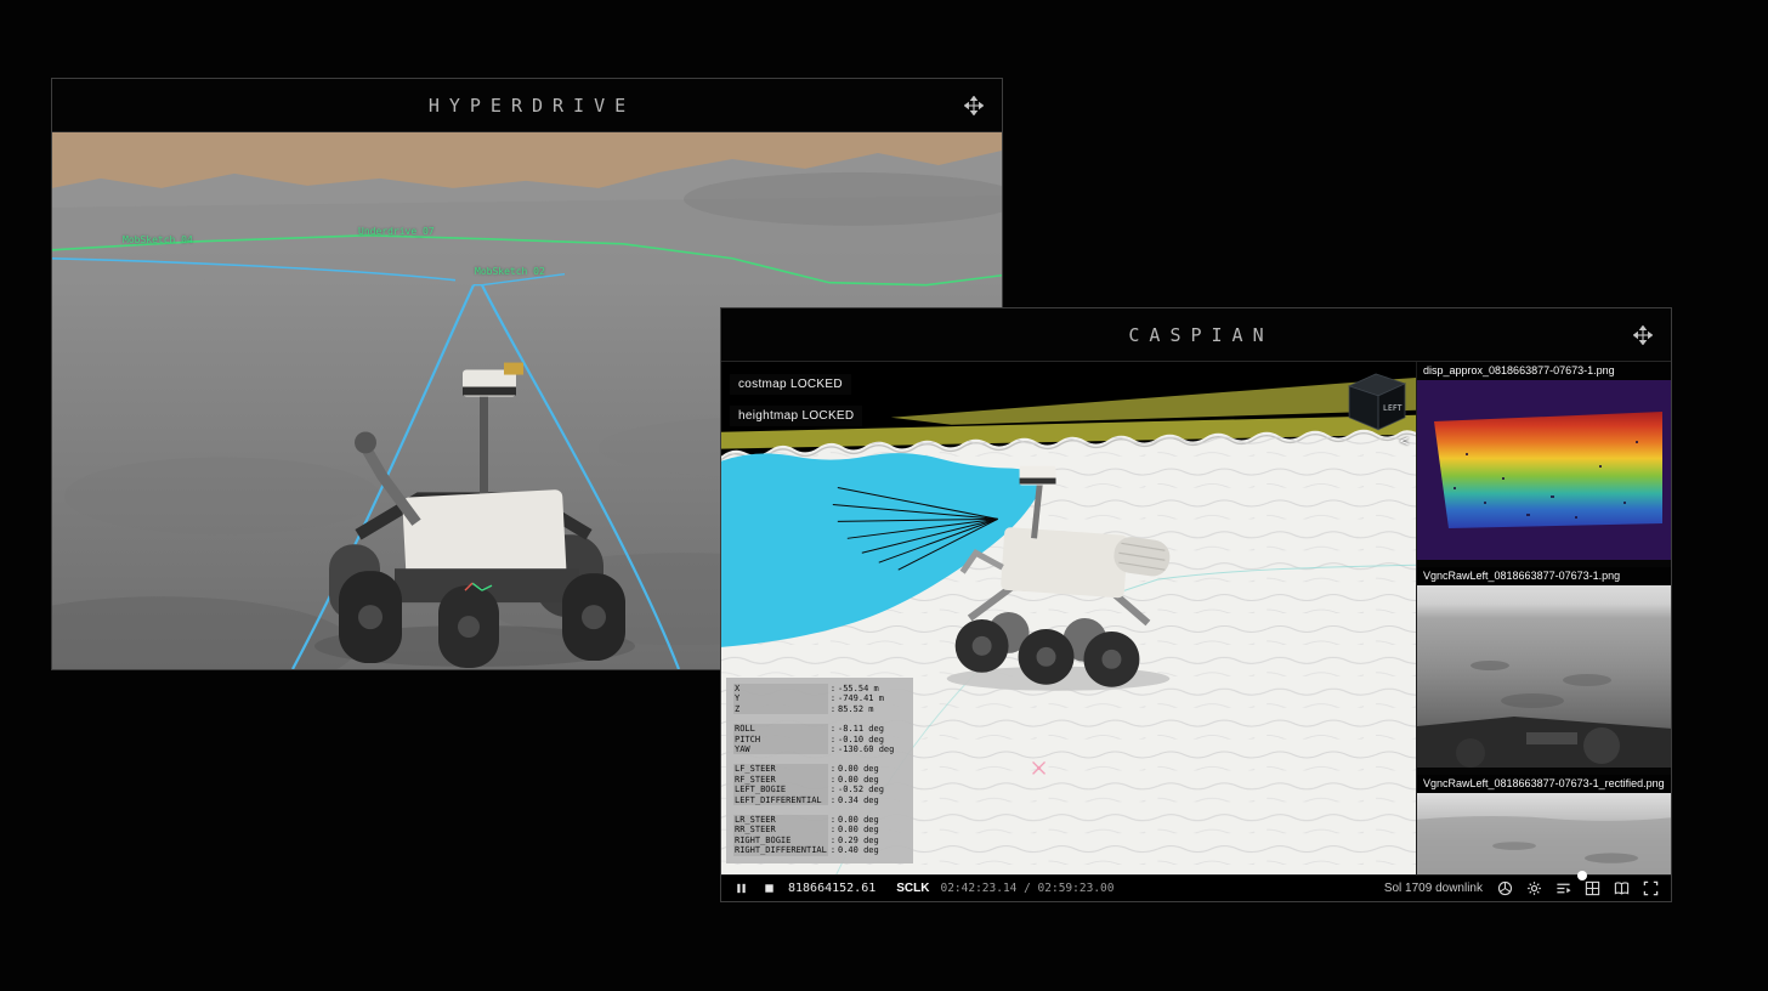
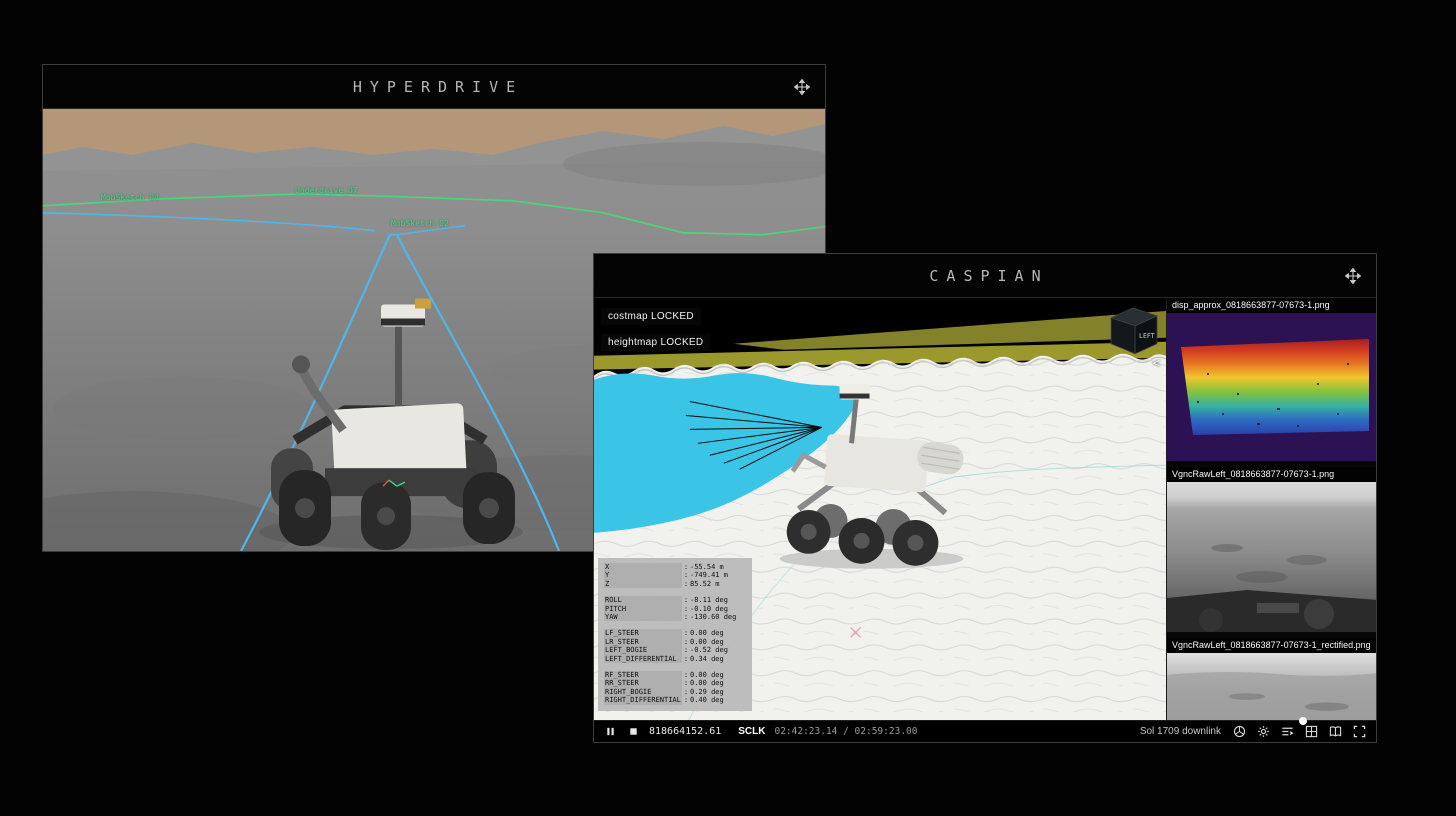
  HYPERDRIVE
  MobSketch 04
  Underdrive_07
  MobSketch 02
  CASPIAN
  LEFT
  costmap LOCKED
  heightmap LOCKED
  <
  X
  :
  -55.54 m
  Y
  :
  -749.41 m
  Z
  :
  85.52 m
  ROLL
  :
  -8.11 deg
  PITCH
  :
  -0.10 deg
  YAW
  :
  -130.60 deg
  LF_STEER
  :
  0.00 deg
- RF_STEER
+ LR_STEER
  :
  0.00 deg
  LEFT_BOGIE
  :
  -0.52 deg
  LEFT_DIFFERENTIAL
  :
  0.34 deg
- LR_STEER
+ RF_STEER
  :
  0.00 deg
  RR_STEER
  :
  0.00 deg
  RIGHT_BOGIE
  :
  0.29 deg
  RIGHT_DIFFERENTIAL
  :
  0.40 deg
  disp_approx_0818663877-07673-1.png
  VgncRawLeft_0818663877-07673-1.png
  VgncRawLeft_0818663877-07673-1_rectified.png
  818664152.61
  SCLK
  02:42:23.14 / 02:59:23.00
  Sol 1709 downlink
